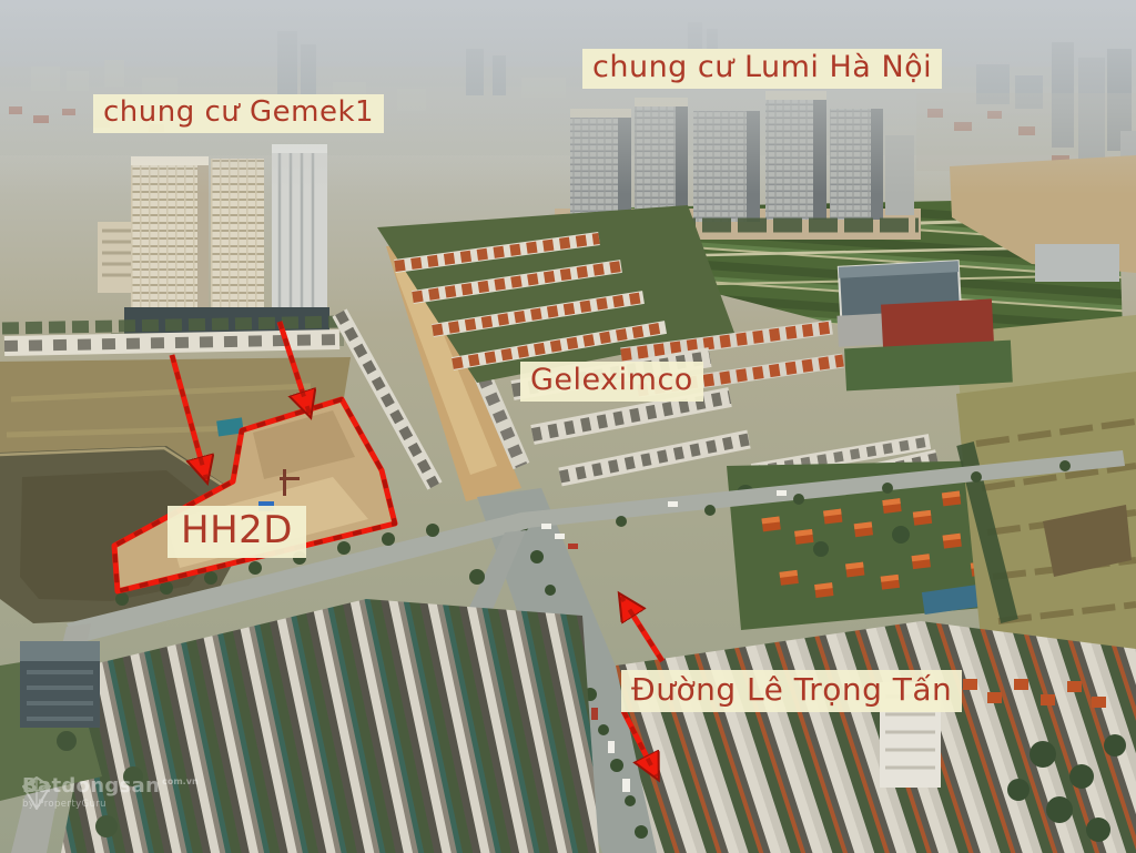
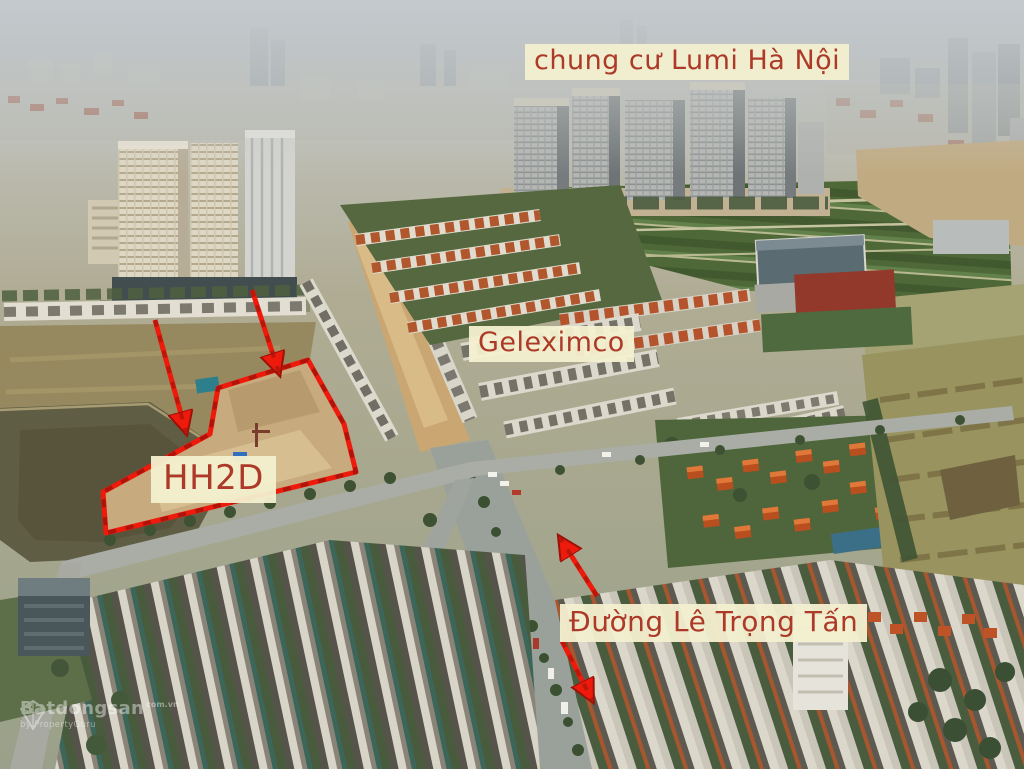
  chung cư Lumi Hà Nội
- chung cư Gemek1
  Geleximco
  HH2D
  Đường Lê Trọng Tấn
  Batdongsan
  com.vn
  by PropertyGuru
